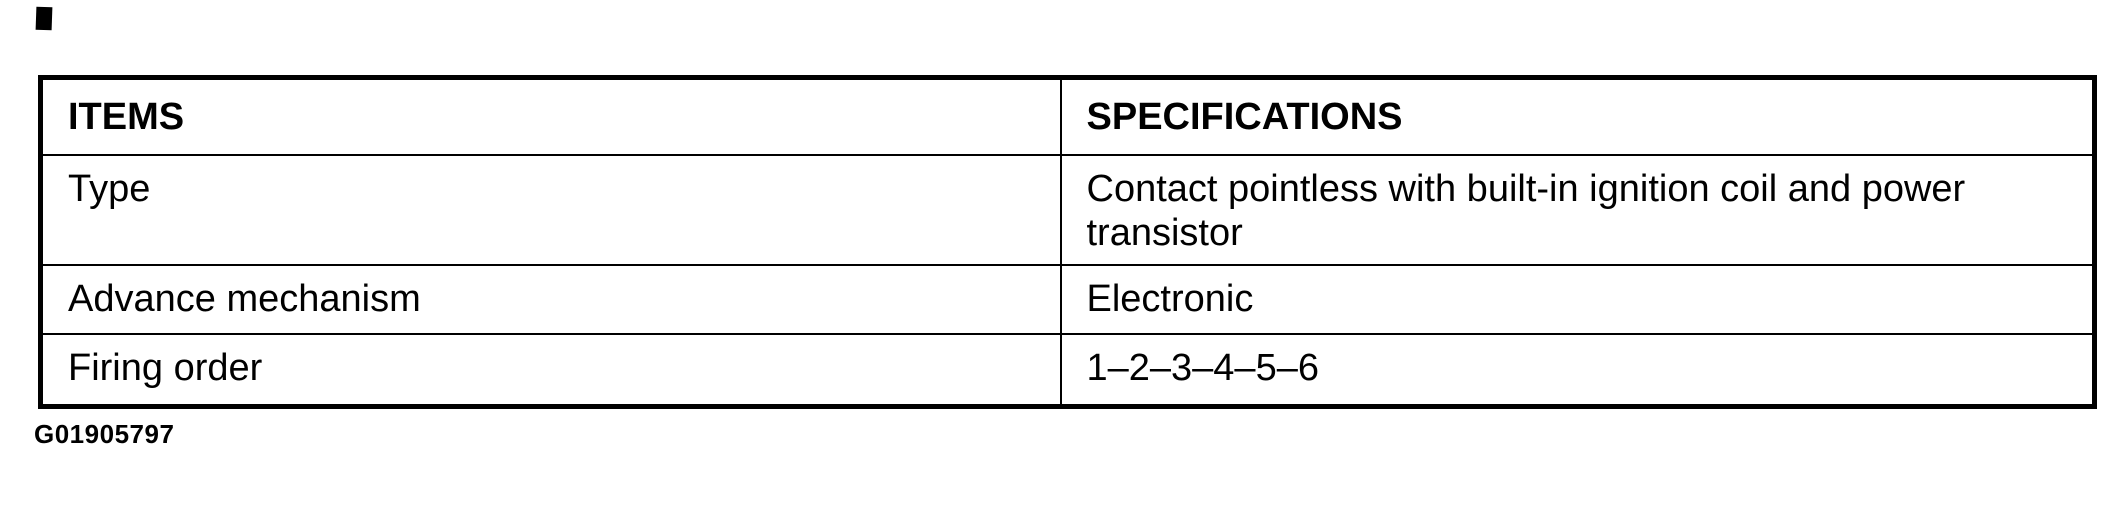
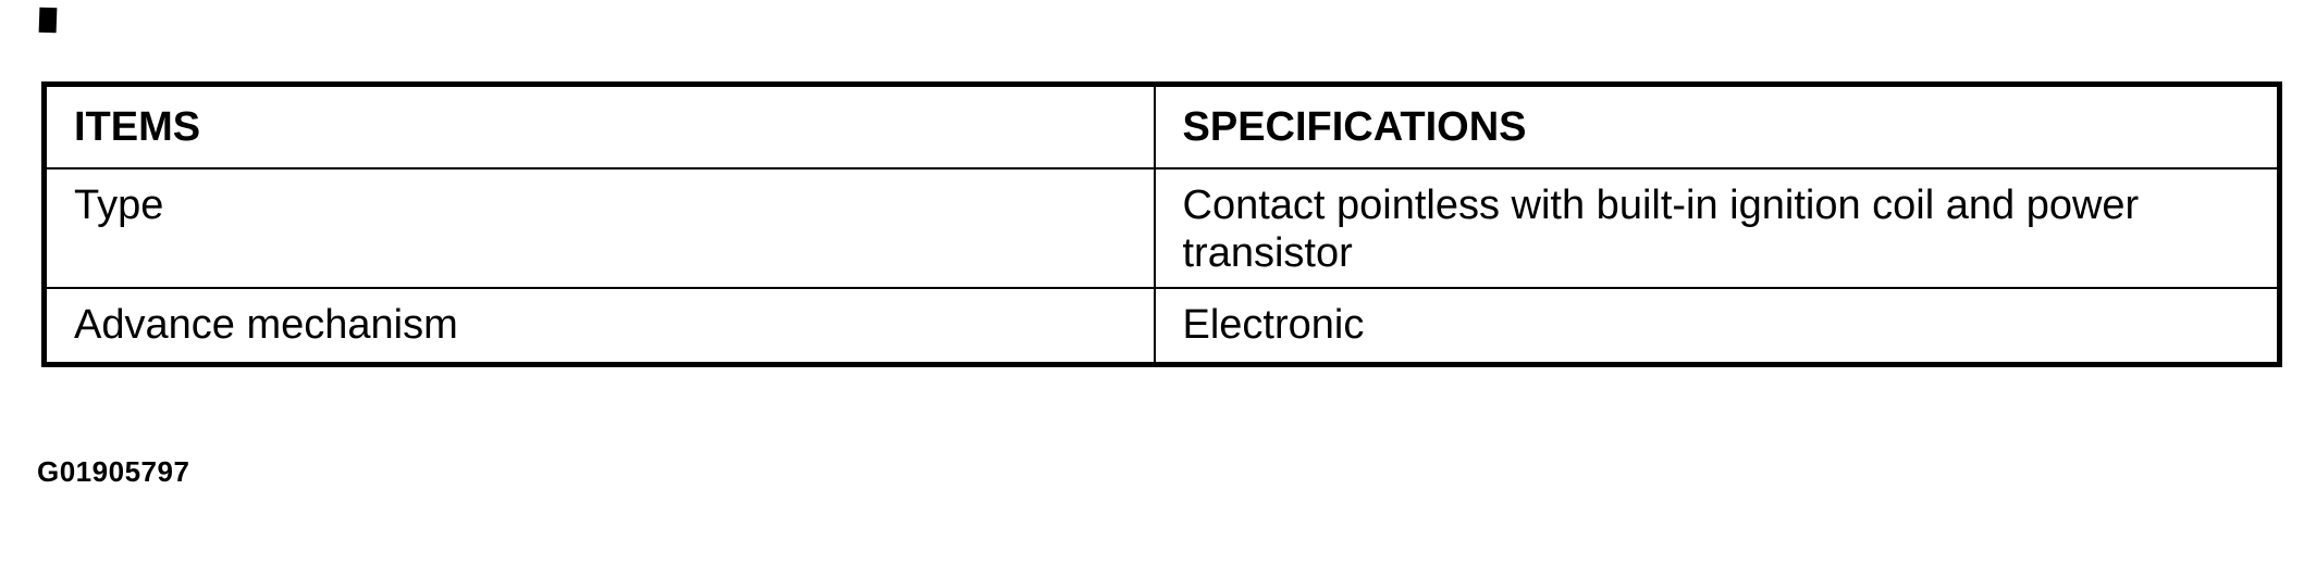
  ITEMS	SPECIFICATIONS
  Type	Contact pointless with built-in ignition coil and power transistor
  Advance mechanism	Electronic
- Firing order	1–2–3–4–5–6
  G01905797
